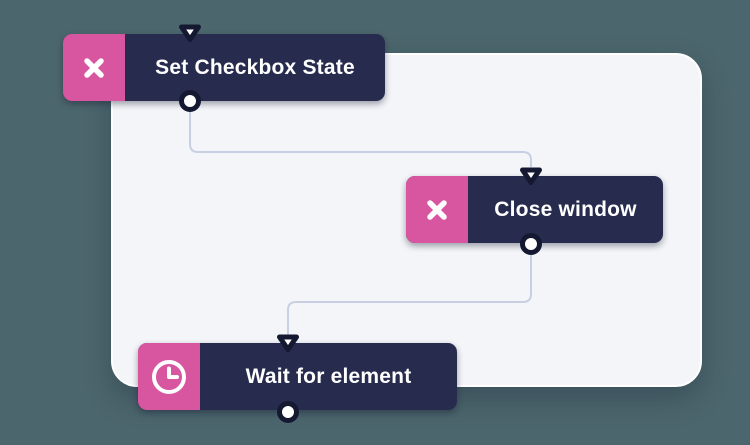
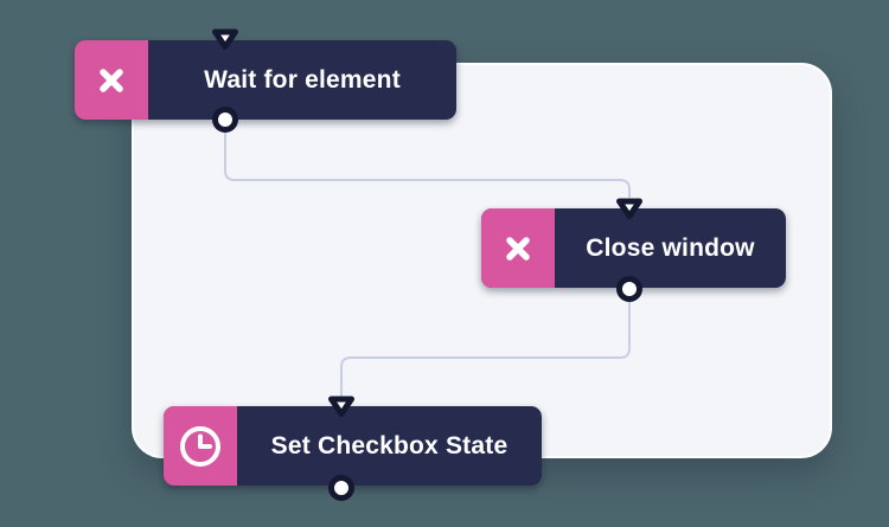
- Set Checkbox State
+ Wait for element
  Close window
- Wait for element
+ Set Checkbox State
